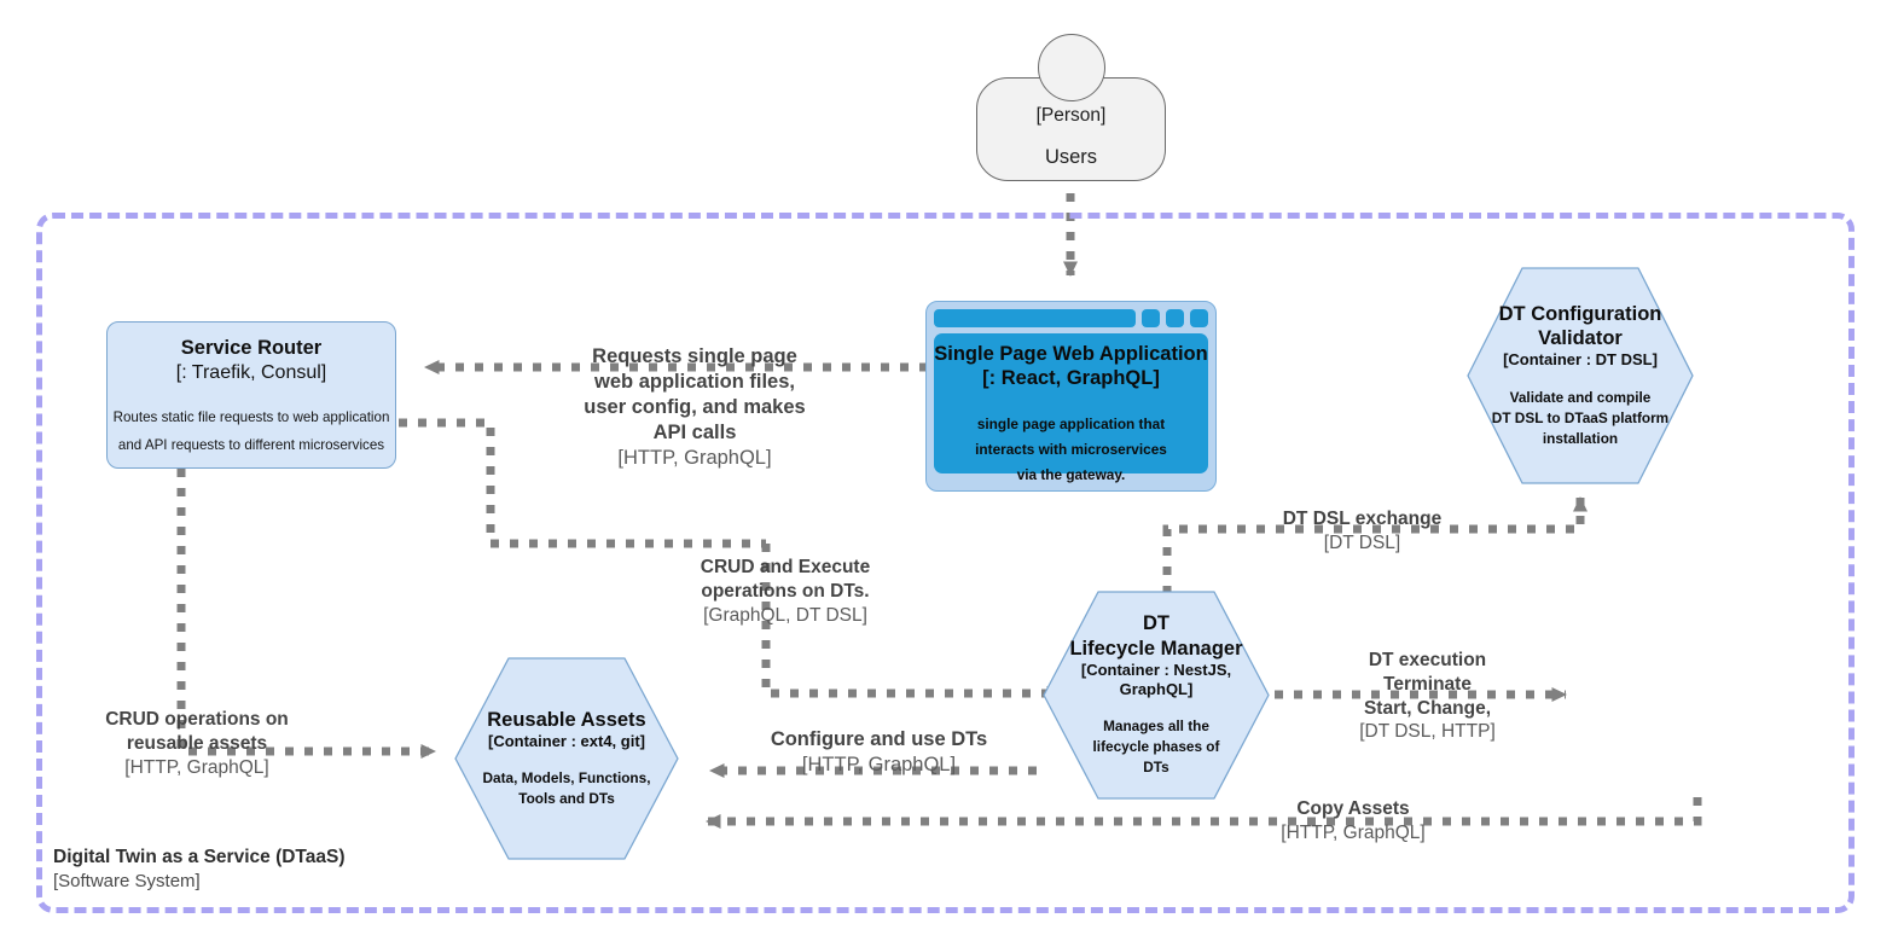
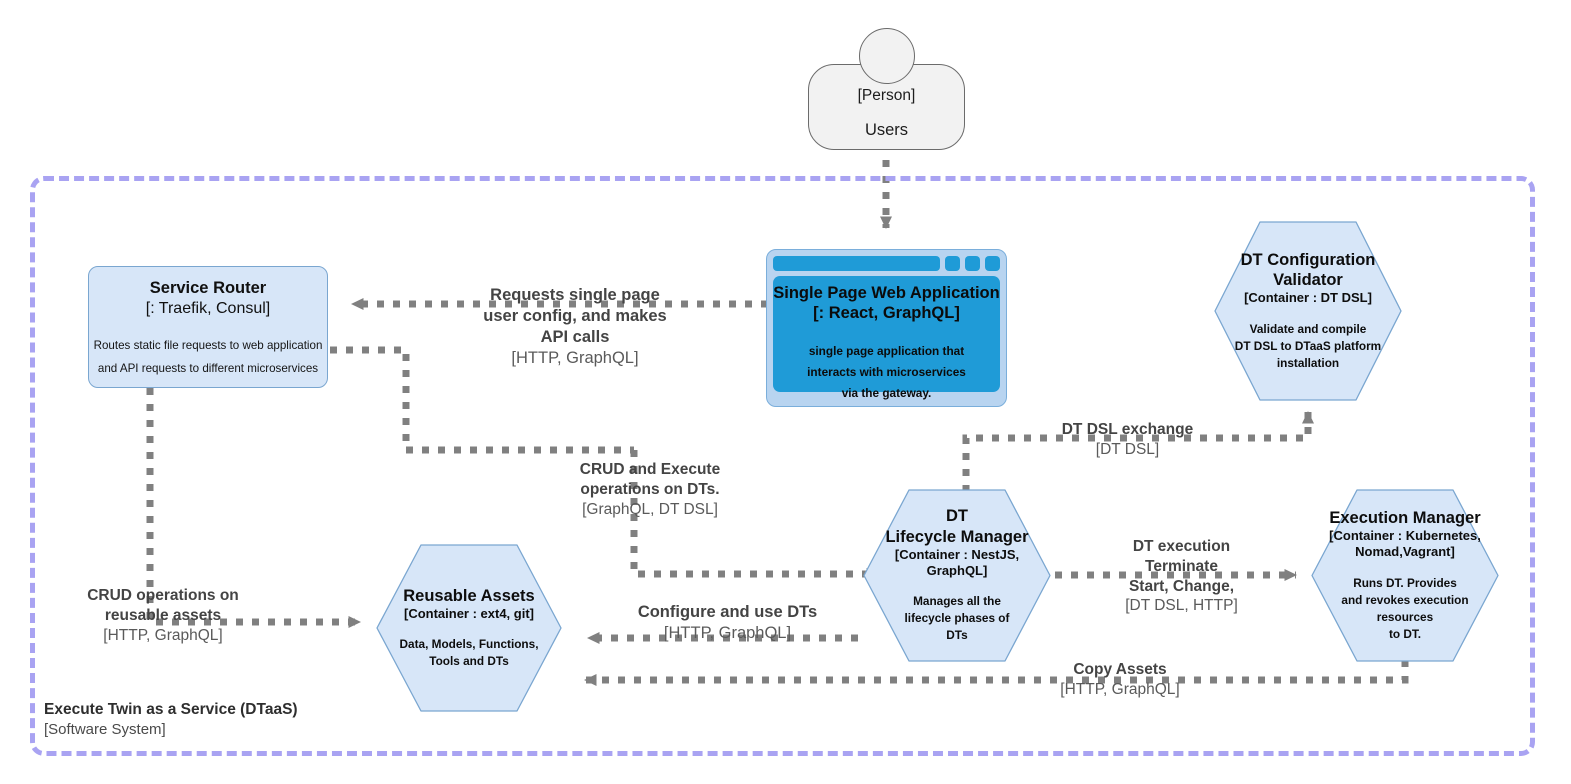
- Digital Twin as a Service (DTaaS)
+ Execute Twin as a Service (DTaaS)
  [Software System]
  [Person]
  Users
  Single Page Web Application
  [: React, GraphQL]
  single page application that
  interacts with microservices
  via the gateway.
  Service Router
  [: Traefik, Consul]
  Routes static file requests to web application
  and API requests to different microservices
  DT Configuration
  Validator
  [Container : DT DSL]
  Validate and compile
  DT DSL to DTaaS platform
  installation
  DT
  Lifecycle Manager
  [Container : NestJS, GraphQL]
  Manages all the
  lifecycle phases of
  DTs
+ Execution Manager
+ [Container : Kubernetes,
+ Nomad,Vagrant]
+ Runs DT. Provides
+ and revokes execution
+ resources
+ to DT.
  Reusable Assets
  [Container : ext4, git]
  Data, Models, Functions,
  Tools and DTs
  Requests single page
- web application files,
  user config, and makes
  API calls
  [HTTP, GraphQL]
  CRUD and Execute
  operations on DTs.
  [GraphQL, DT DSL]
  DT DSL exchange
  [DT DSL]
  DT execution
  Terminate
  Start, Change,
  [DT DSL, HTTP]
  Configure and use DTs
  [HTTP, GraphQL]
  Copy Assets
  [HTTP, GraphQL]
  CRUD operations on
  reusable assets
  [HTTP, GraphQL]
